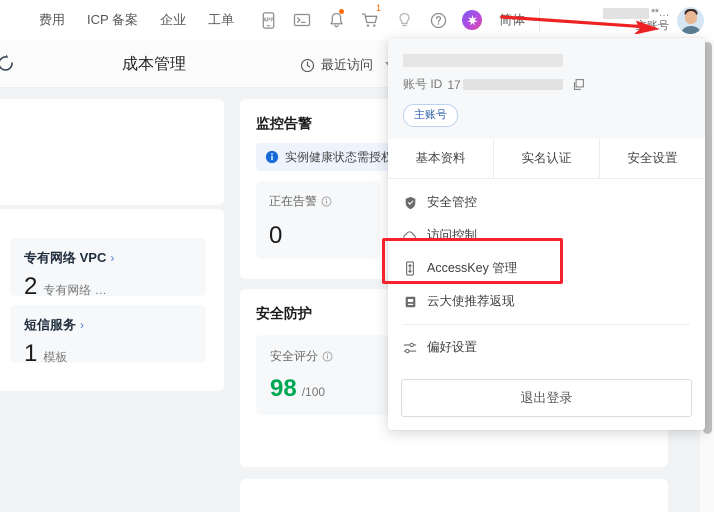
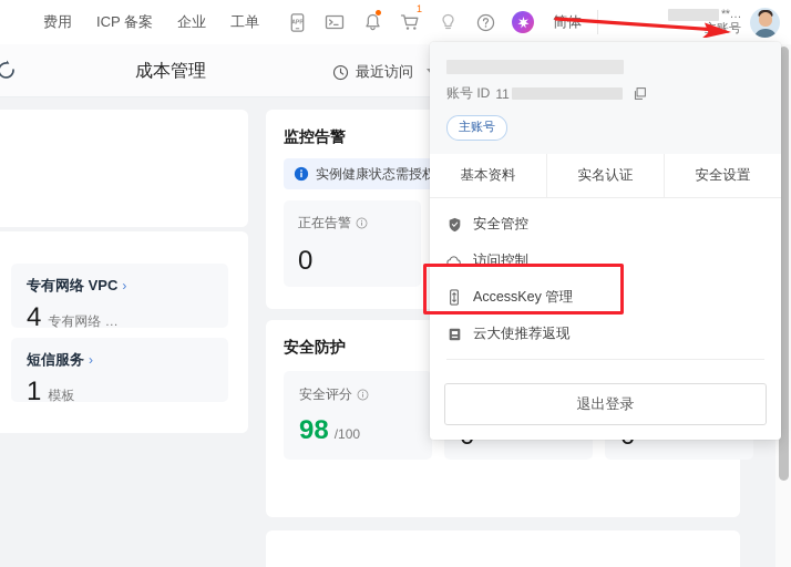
  成本管理
  最近访问
  专有网络 VPC
  ›
- 2
+ 4
  专有网络 …
  短信服务
  ›
  1
  模板
  监控告警
  实例健康状态需授权
  正在告警
  0
  安全防护
  安全评分
  98
  /100
  账号 ID
- 17
+ 11
  主账号
  基本资料
  实名认证
  安全设置
  安全管控
  访问控制
  AccessKey 管理
  云大使推荐返现
- 偏好设置
  退出登录
  费用
  ICP 备案
  企业
  工单
  1
  **…
